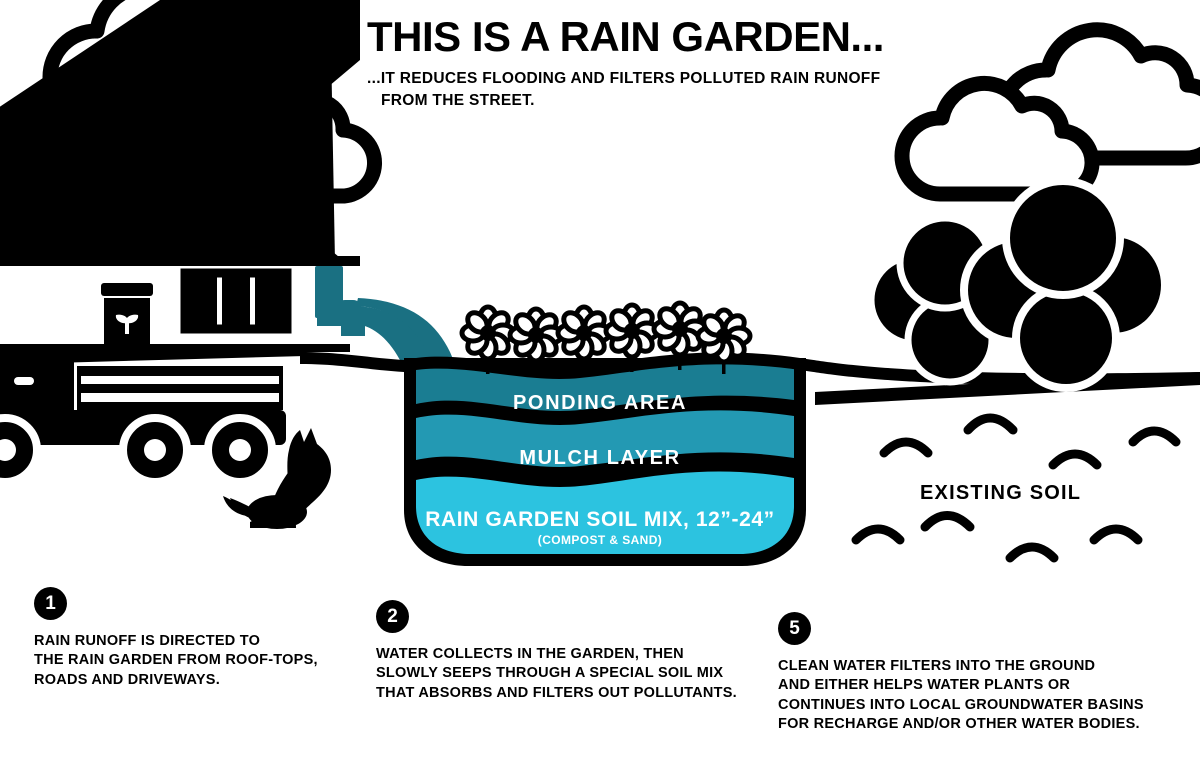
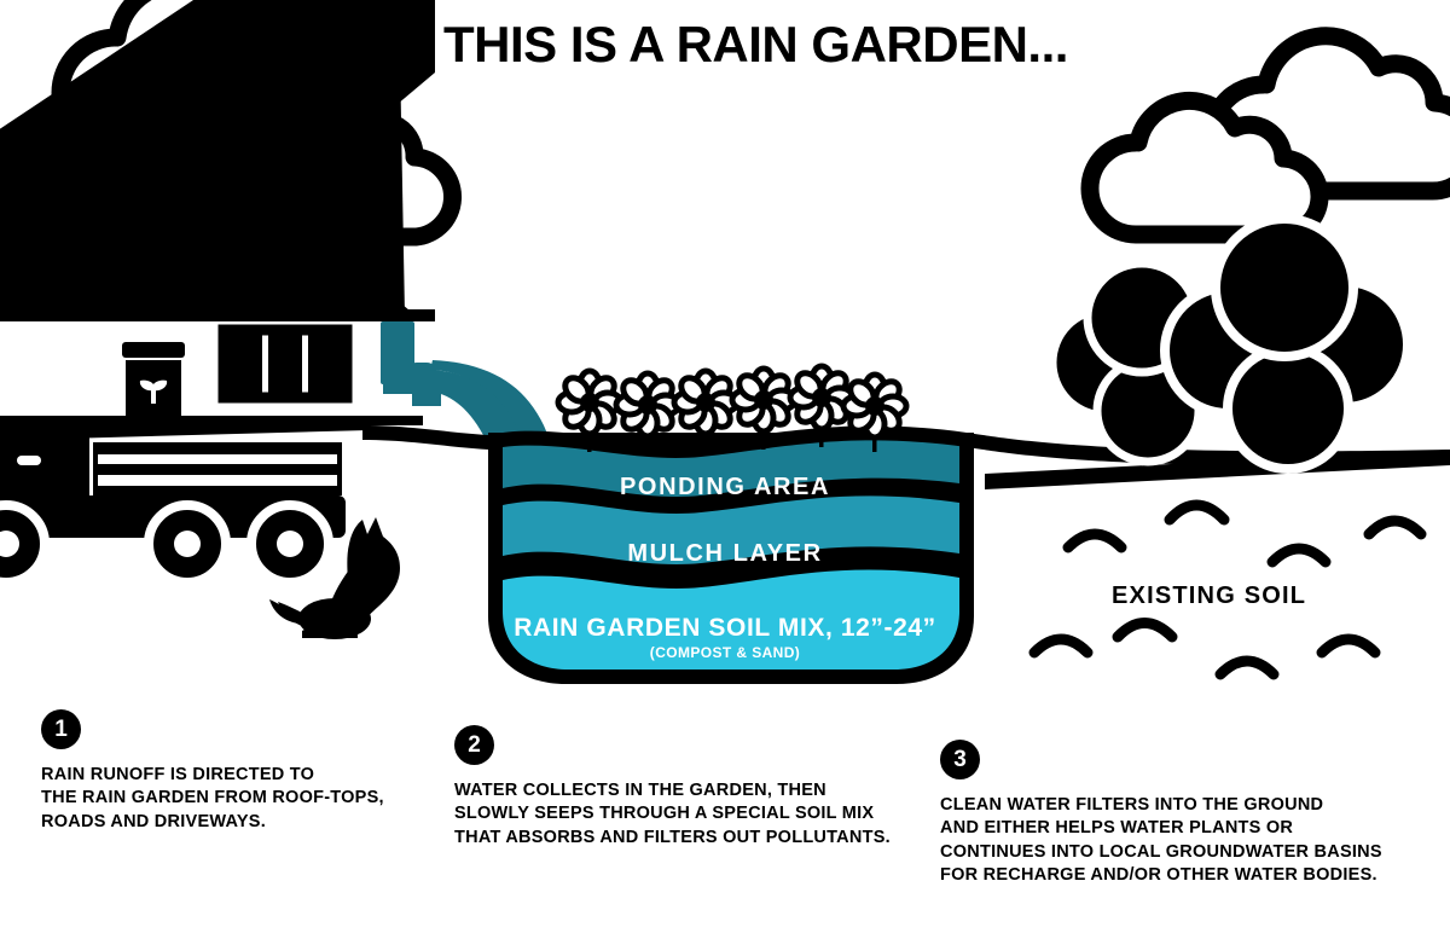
  THIS IS A RAIN GARDEN...
- ...IT REDUCES FLOODING AND FILTERS POLLUTED RAIN RUNOFF
- FROM THE STREET.
  PONDING AREA
  MULCH LAYER
  RAIN GARDEN SOIL MIX, 12”-24”
  (COMPOST & SAND)
  EXISTING SOIL
  1
  RAIN RUNOFF IS DIRECTED TO
  THE RAIN GARDEN FROM ROOF-TOPS,
  ROADS AND DRIVEWAYS.
  2
  WATER COLLECTS IN THE GARDEN, THEN
  SLOWLY SEEPS THROUGH A SPECIAL SOIL MIX
  THAT ABSORBS AND FILTERS OUT POLLUTANTS.
- 5
+ 3
  CLEAN WATER FILTERS INTO THE GROUND
  AND EITHER HELPS WATER PLANTS OR
  CONTINUES INTO LOCAL GROUNDWATER BASINS
  FOR RECHARGE AND/OR OTHER WATER BODIES.
